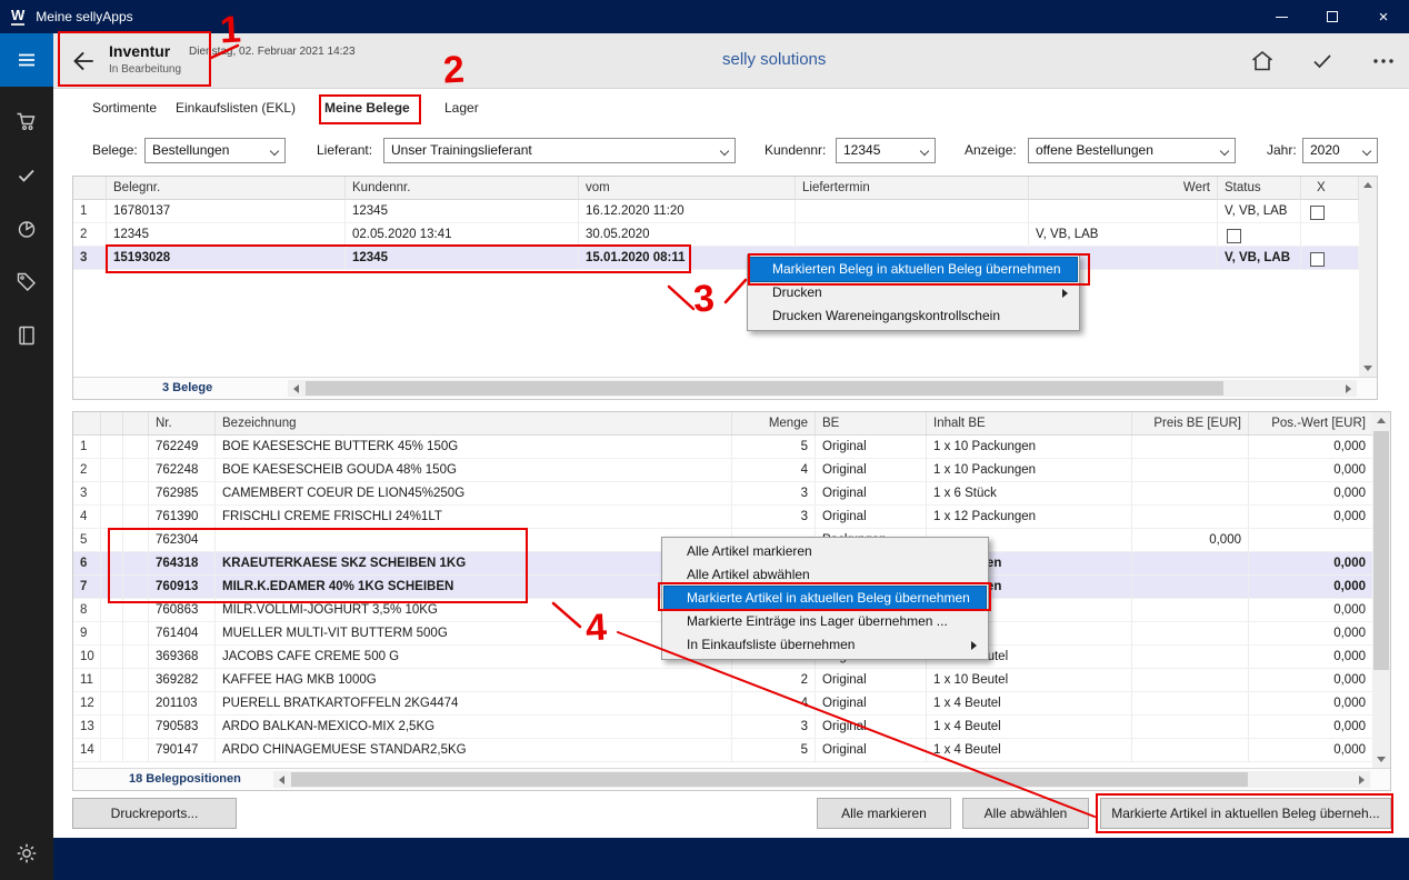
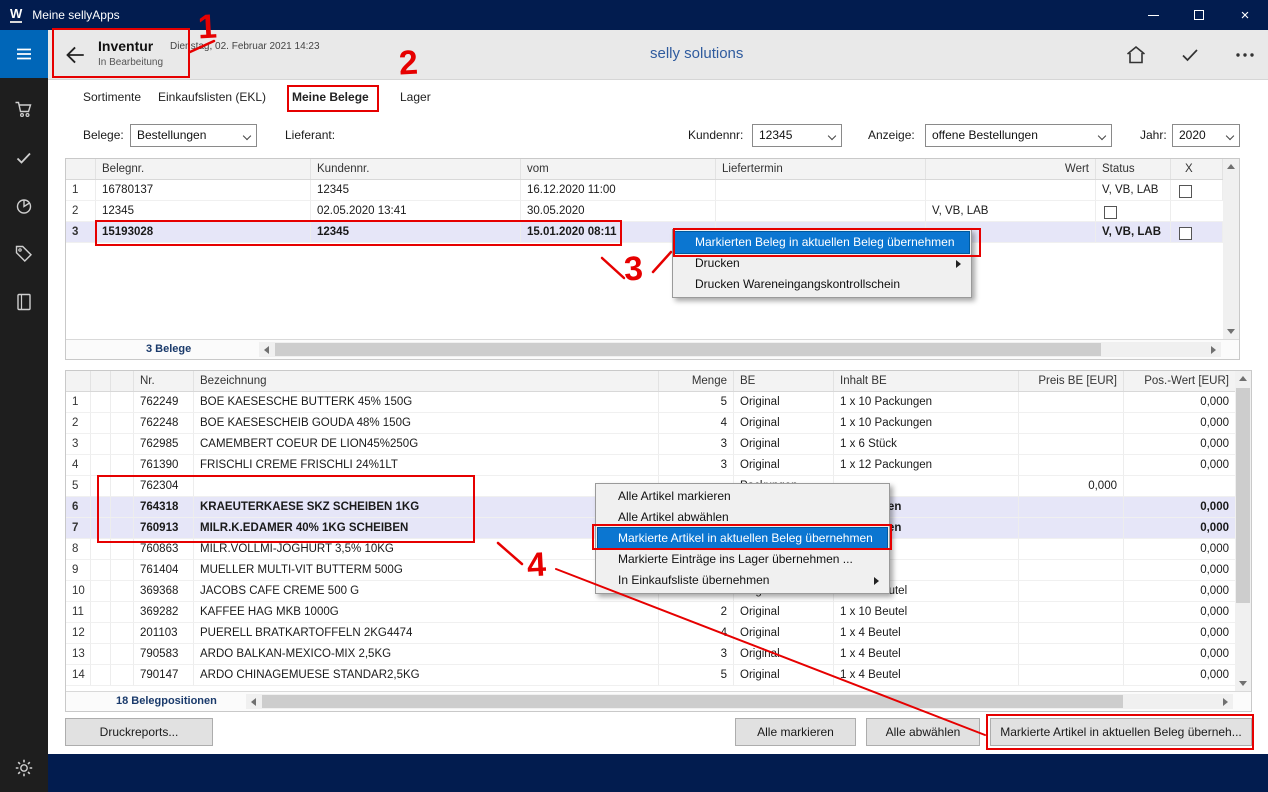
  W
  Meine sellyApps
  ×
  Inventur
  In Bearbeitung
  Dienstg, 02. Februar 2021 14:23
  selly solutions
  Sortimente
  Einkaufslisten (EKL)
  Meine Belege
  Lager
  Belege:
  Bestellungen
  Lieferant:
- Unser Trainingslieferant
  Kundennr:
  12345
  Anzeige:
  offene Bestellungen
  Jahr:
  2020
  Belegnr.
  Kundennr.
  vom
  Liefertermin
  Wert
  Status
  X
  1
  16780137
  12345
- 16.12.2020 11:20
+ 16.12.2020 11:00
  V, VB, LAB
  2
  12345
  02.05.2020 13:41
  30.05.2020
  V, VB, LAB
  3
  15193028
  12345
  15.01.2020 08:11
  V, VB, LAB
  3 Belege
  Nr.
  Bezeichnung
  Menge
  BE
  Inhalt BE
  Preis BE [EUR]
  Pos.-Wert [EUR]
  1
  762249
  BOE KAESESCHE BUTTERK 45% 150G
  5
  Original
  1 x 10 Packungen
  0,000
  2
  762248
  BOE KAESESCHEIB GOUDA 48% 150G
  4
  Original
  1 x 10 Packungen
  0,000
  3
  762985
  CAMEMBERT COEUR DE LION45%250G
  3
  Original
  1 x 6 Stück
  0,000
  4
  761390
  FRISCHLI CREME FRISCHLI 24%1LT
  3
  Original
  1 x 12 Packungen
  0,000
  5
  762304
  0,000
  6
  764318
  KRAEUTERKAESE SKZ SCHEIBEN 1KG
  0,000
  7
  760913
  MILR.K.EDAMER 40% 1KG SCHEIBEN
  0,000
  8
  760863
  MILR.VOLLMI-JOGHURT 3,5% 10KG
  0,000
  9
  761404
  MUELLER MULTI-VIT BUTTERM 500G
  0,000
  10
  369368
  JACOBS CAFE CREME 500 G
  0,000
  11
  369282
  KAFFEE HAG MKB 1000G
  2
  Original
  1 x 10 Beutel
  0,000
  12
  201103
  PUERELL BRATKARTOFFELN 2KG4474
  Original
  1 x 4 Beutel
  0,000
  13
  790583
  ARDO BALKAN-MEXICO-MIX 2,5KG
  3
  Origin
  1 x 4 Beutel
  0,000
  14
  790147
  ARDO CHINAGEMUESE STANDAR2,5KG
  5
  Original
  1 x 4 Beutel
  0,000
  18 Belegpositionen
  Markierten Beleg in aktuellen Beleg übernehmen
  Drucken
  Drucken Wareneingangskontrollschein
  Alle Artikel markieren
  Alle Artikel abwählen
  Markierte Artikel in aktuellen Beleg übernehmen
  Markierte Einträge ins Lager übernehmen ...
  In Einkaufsliste übernehmen
  Druckreports...
  Alle markieren
  Alle abwählen
  Markierte Artikel in aktuellen Beleg überneh...
